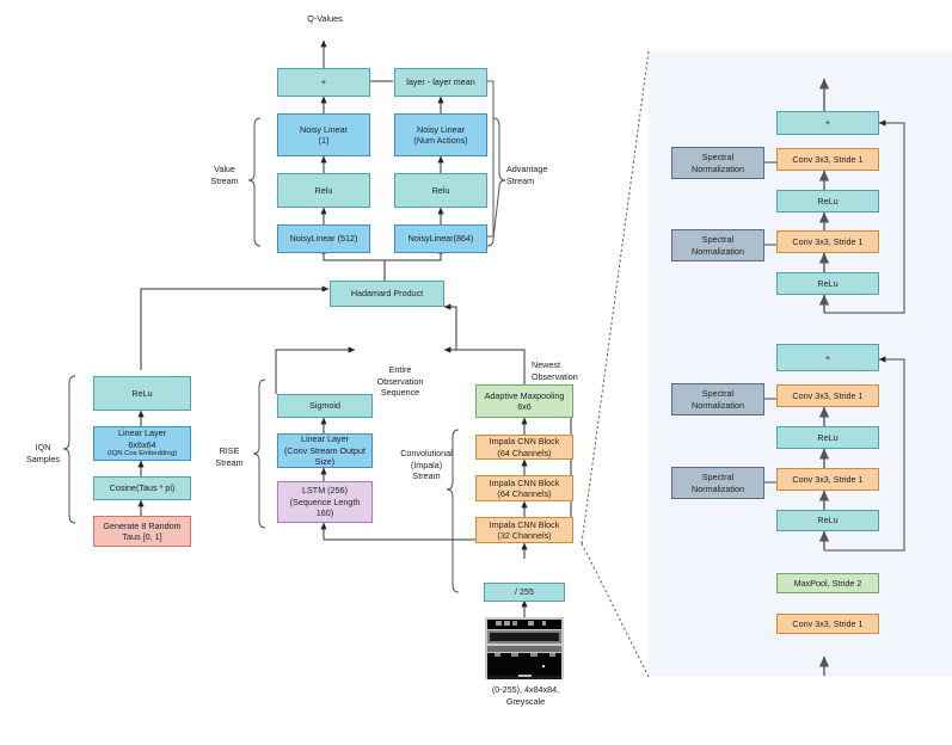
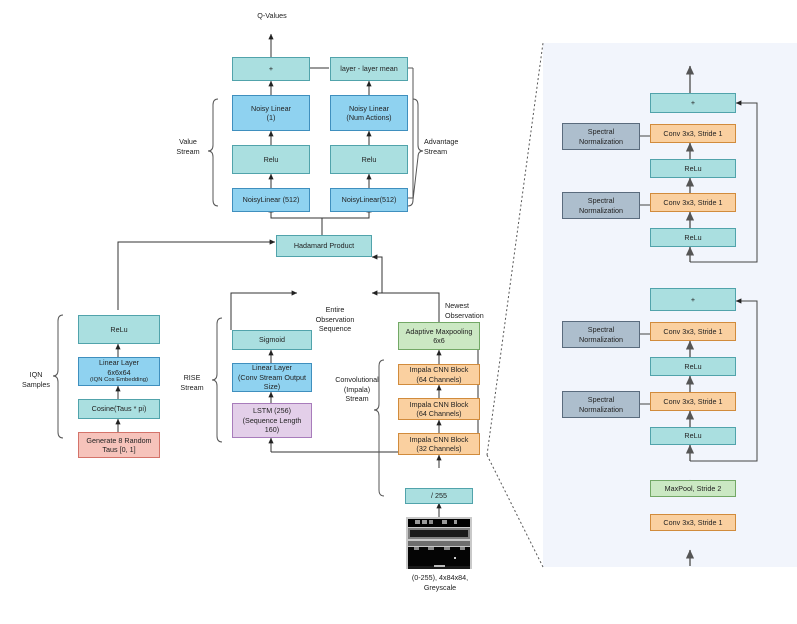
  Q-Values
  +
  layer - layer mean
  Noisy Linear
  (1)
  Noisy Linear
  (Num Actions)
  Relu
  Relu
  NoisyLinear (512)
- NoisyLinear(864)
+ NoisyLinear(512)
  Value
  Stream
  Advantage
  Stream
  Hadamard Product
  Entire
  Observation
  Sequence
  Newest
  Observation
  IQN
  Samples
  ReLu
  Linear Layer
  6x6x64
  Cosine(Taus * pi)
  Generate 8 Random
  Taus [0, 1]
  RISE
  Stream
  Sigmoid
  Linear Layer
  (Conv Stream Output
  Size)
  LSTM (256)
  (Sequence Length
  160)
  Convolutional
  (Impala)
  Stream
  Adaptive Maxpooling
  6x6
  Impala CNN Block
  (64 Channels)
  Impala CNN Block
  (64 Channels)
  Impala CNN Block
  (32 Channels)
  / 255
  (0-255), 4x84x84,
  Greyscale
  +
  Spectral
  Normalization
  Conv 3x3, Stride 1
  ReLu
  Spectral
  Normalization
  Conv 3x3, Stride 1
  ReLu
  +
  Spectral
  Normalization
  Conv 3x3, Stride 1
  ReLu
  Spectral
  Normalization
  Conv 3x3, Stride 1
  ReLu
  MaxPool, Stride 2
  Conv 3x3, Stride 1
